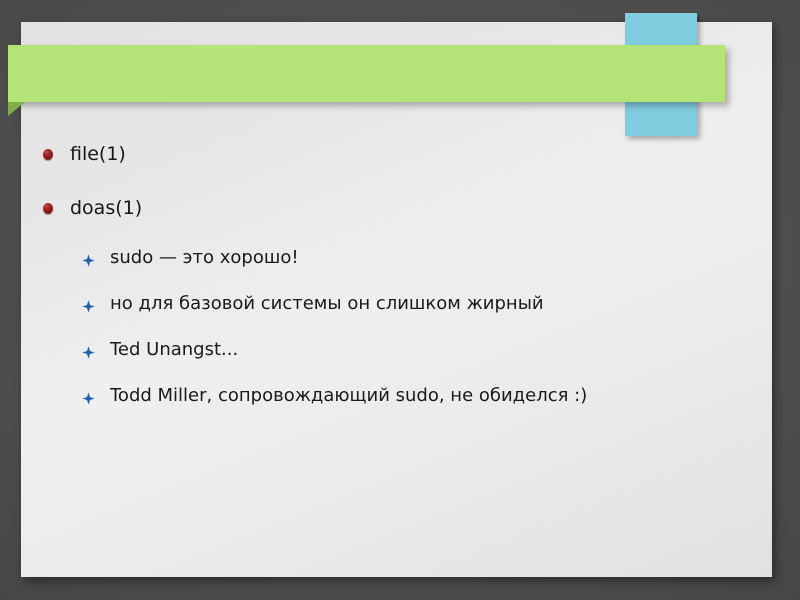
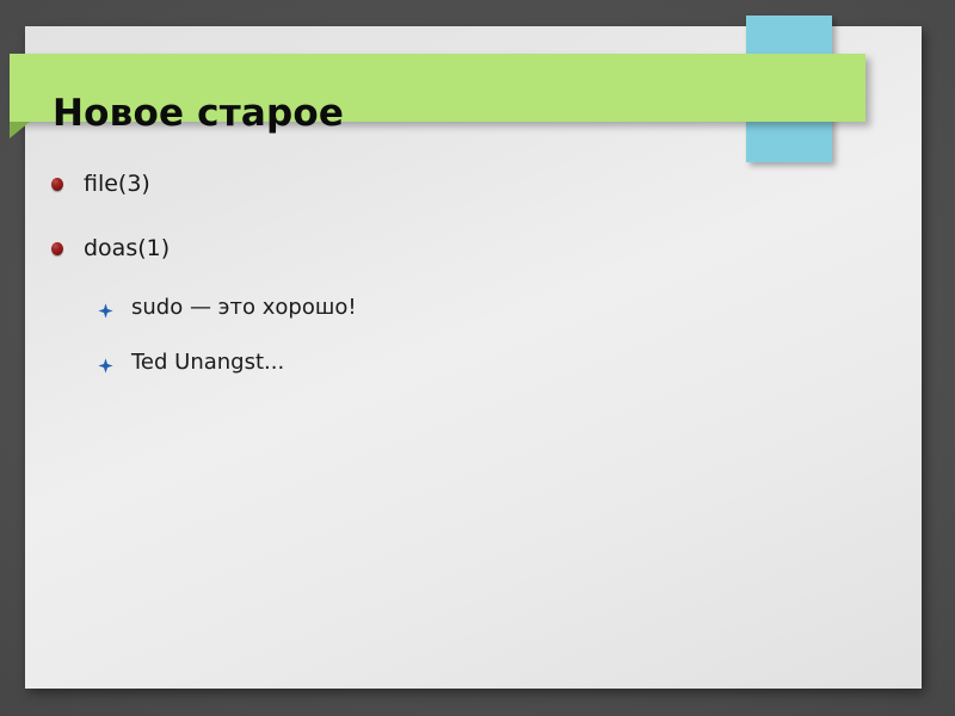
+ Новое старое
- file(1)
+ file(3)
  doas(1)
  sudo — это хорошо!
- но для базовой системы он слишком жирный
  Ted Unangst...
- Todd Miller, сопровождающий sudo, не обиделся :)
